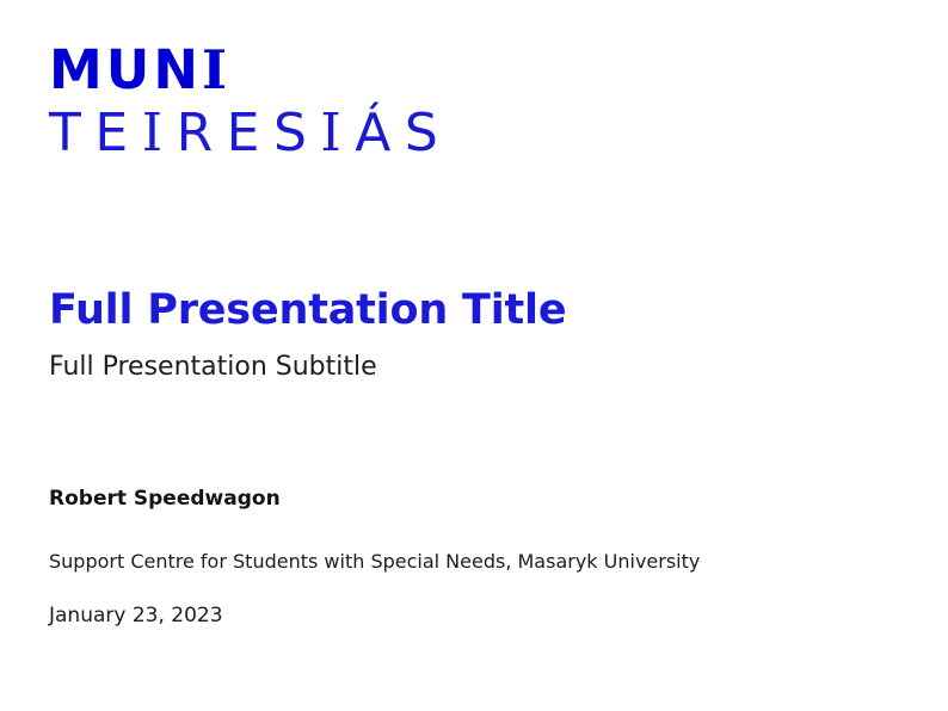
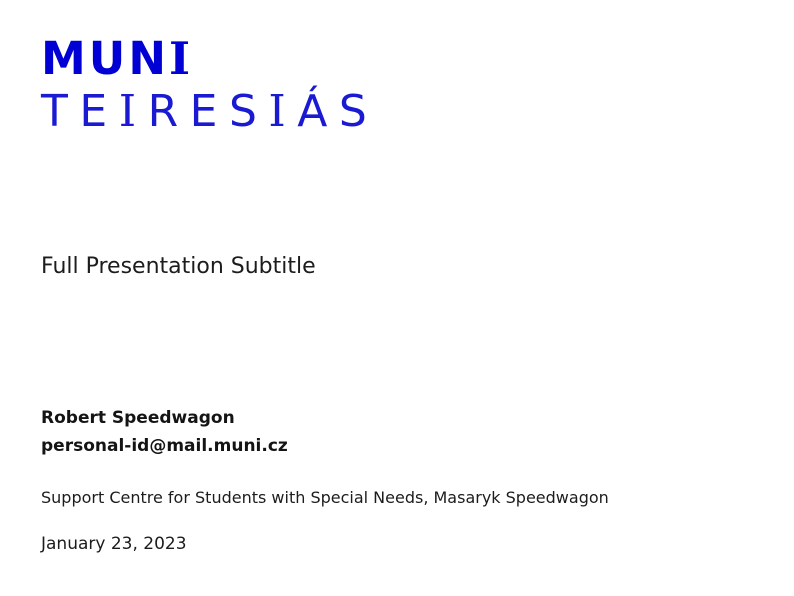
  MUNI
  TEIRESIÁS
- Full Presentation Title
  Full Presentation Subtitle
  Robert Speedwagon
+ personal-id@mail.muni.cz
- Support Centre for Students with Special Needs, Masaryk University
+ Support Centre for Students with Special Needs, Masaryk Speedwagon
  January 23, 2023
